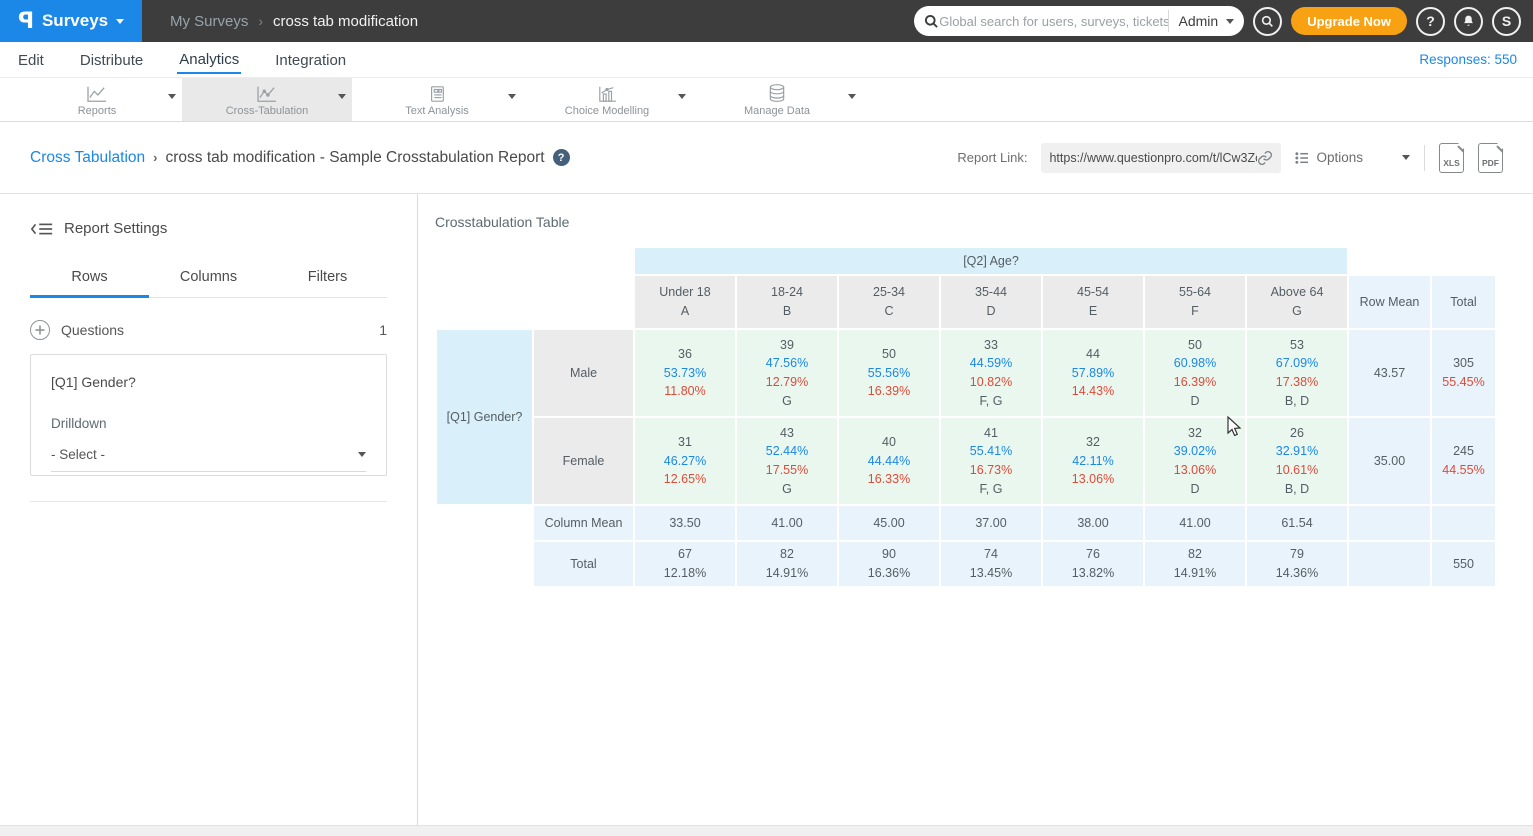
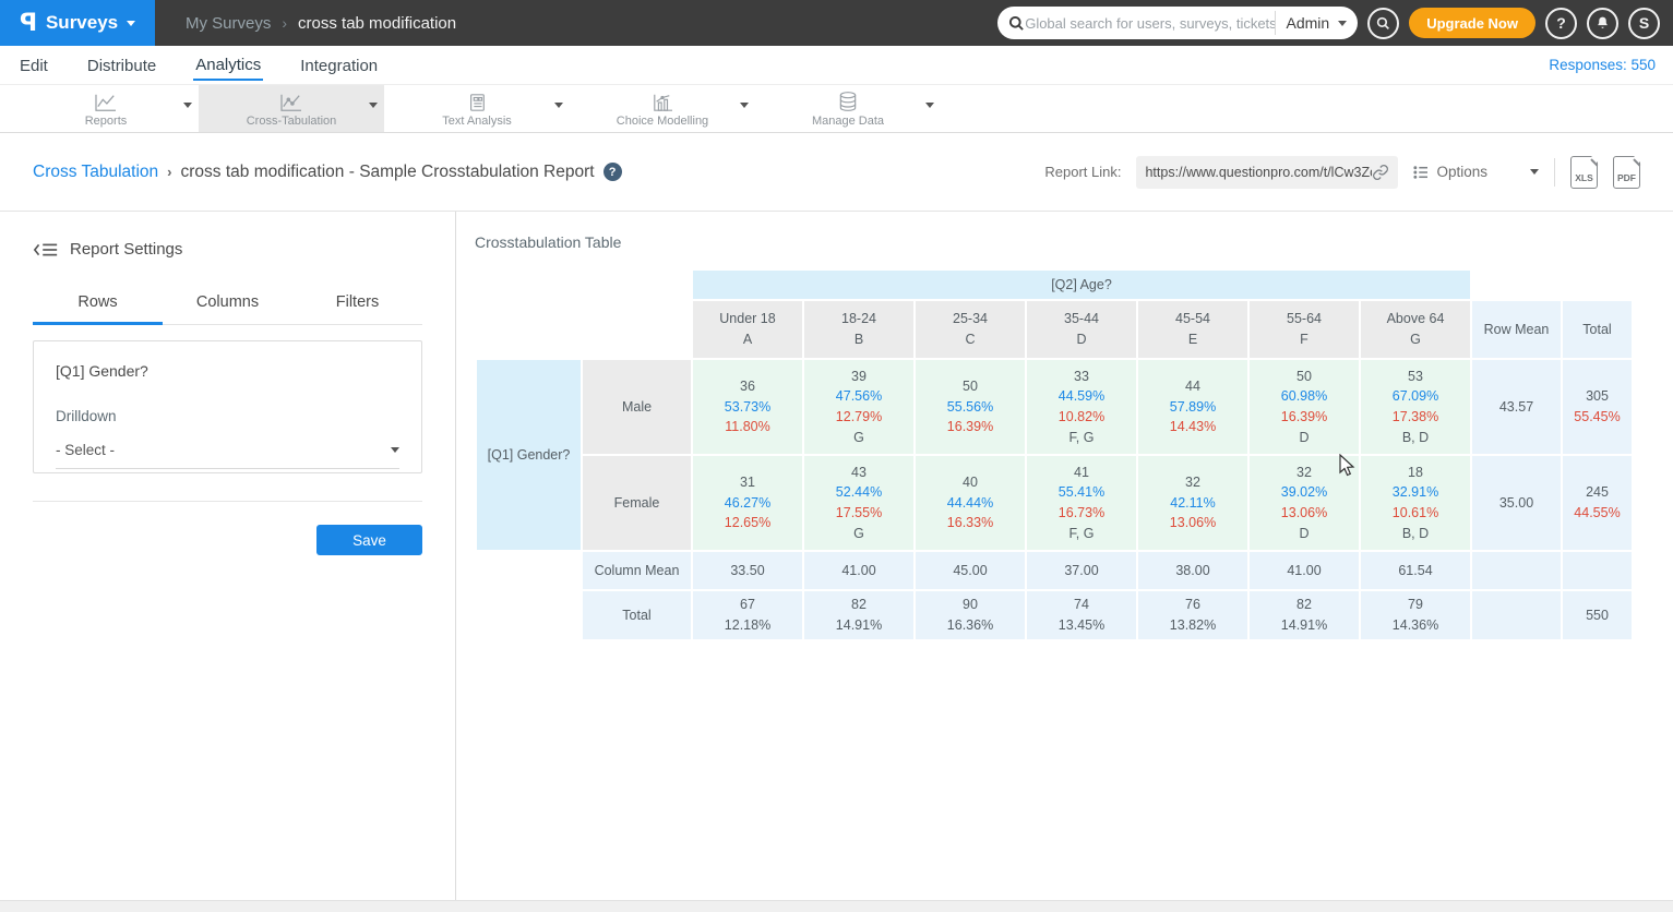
  Surveys
  My Surveys
  ›
  cross tab modification
  Global search for users, surveys, tickets
  Admin
  Upgrade Now
  ?
  S
  Edit
  Distribute
  Analytics
  Integration
  Responses: 550
  Reports
  Cross-Tabulation
  Text Analysis
  Choice Modelling
  Manage Data
  Cross Tabulation
  ›
  cross tab modification - Sample Crosstabulation Report
  ?
  Report Link:
  https://www.questionpro.com/t/lCw3Z
  Options
  XLS
  PDF
  Report Settings
  Rows
  Columns
  Filters
- Questions
- 1
  [Q1] Gender?
  Drilldown
  - Select -
+ Save
  Crosstabulation Table
  	[Q2] Age?
  	Under 18A	18-24B	25-34C	35-44D	45-54E	55-64F	Above 64G	Row Mean	Total
  [Q1] Gender?	Male	3653.73%11.80%	3947.56%12.79%G	5055.56%16.39%	3344.59%10.82%F, G	4457.89%14.43%	5060.98%16.39%D	5367.09%17.38%B, D	43.57	30555.45%
- Female	3146.27%12.65%	4352.44%17.55%G	4044.44%16.33%	4155.41%16.73%F, G	3242.11%13.06%	3239.02%13.06%D	2632.91%10.61%B, D	35.00	24544.55%
+ Female	3146.27%12.65%	4352.44%17.55%G	4044.44%16.33%	4155.41%16.73%F, G	3242.11%13.06%	3239.02%13.06%D	1832.91%10.61%B, D	35.00	24544.55%
  	Column Mean	33.50	41.00	45.00	37.00	38.00	41.00	61.54
  	Total	6712.18%	8214.91%	9016.36%	7413.45%	7613.82%	8214.91%	7914.36%		550
